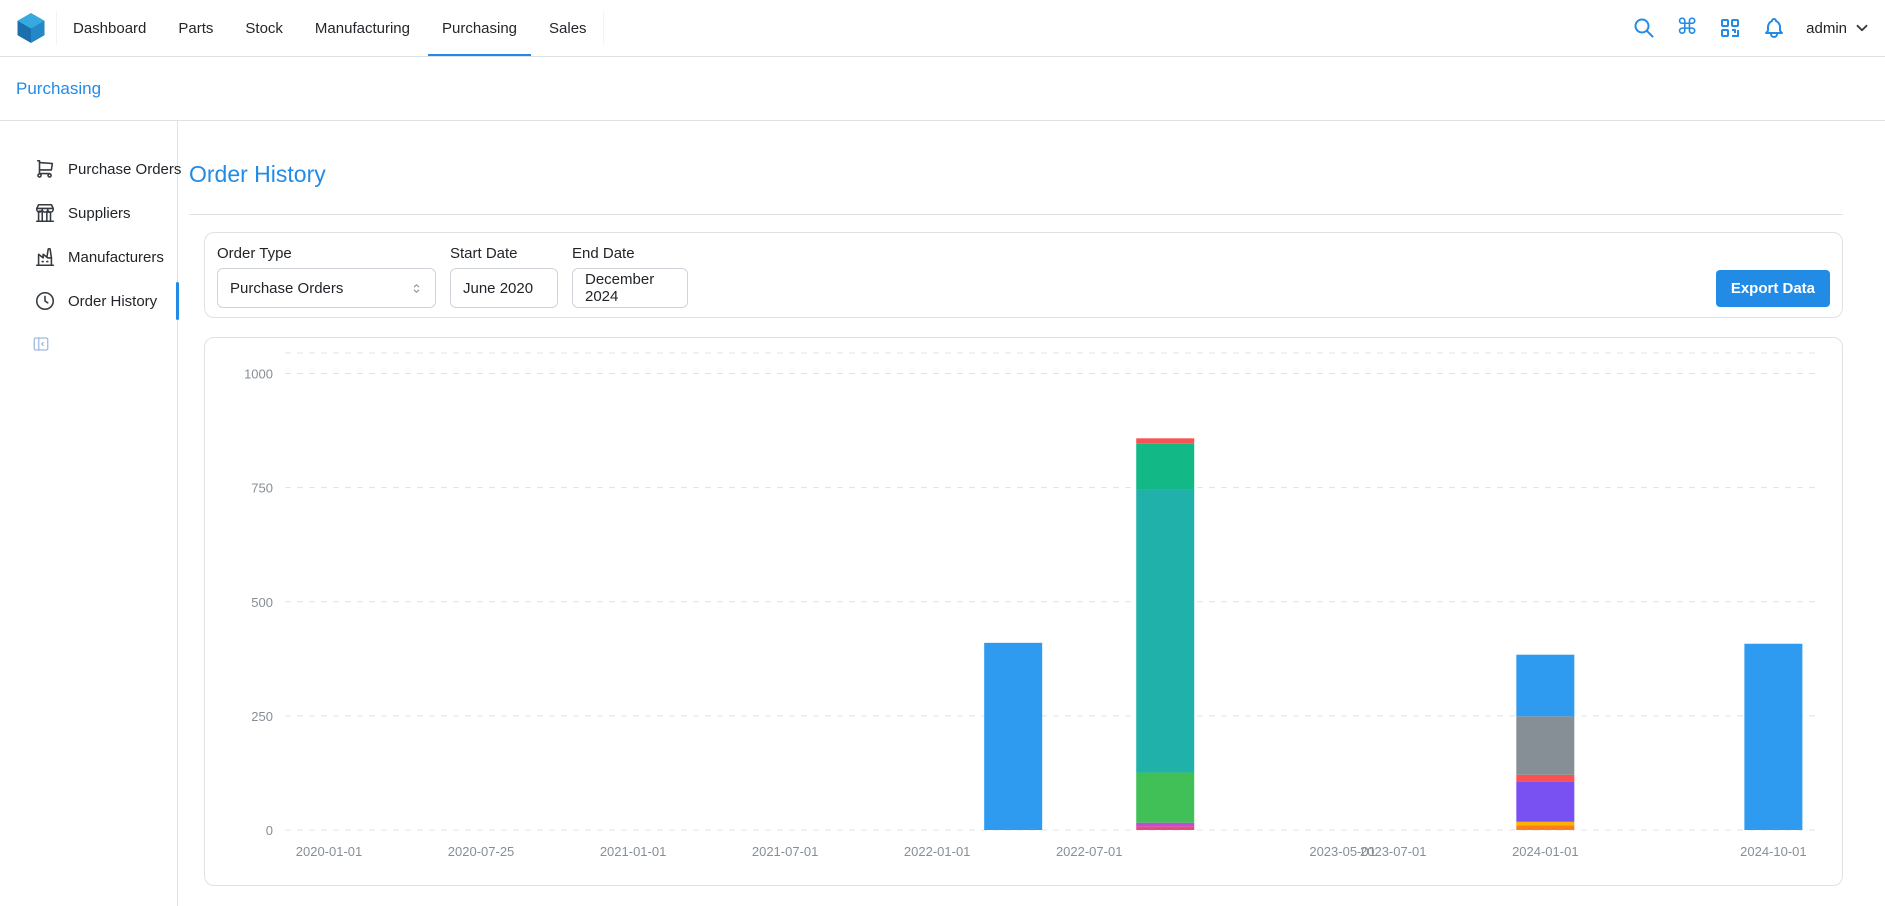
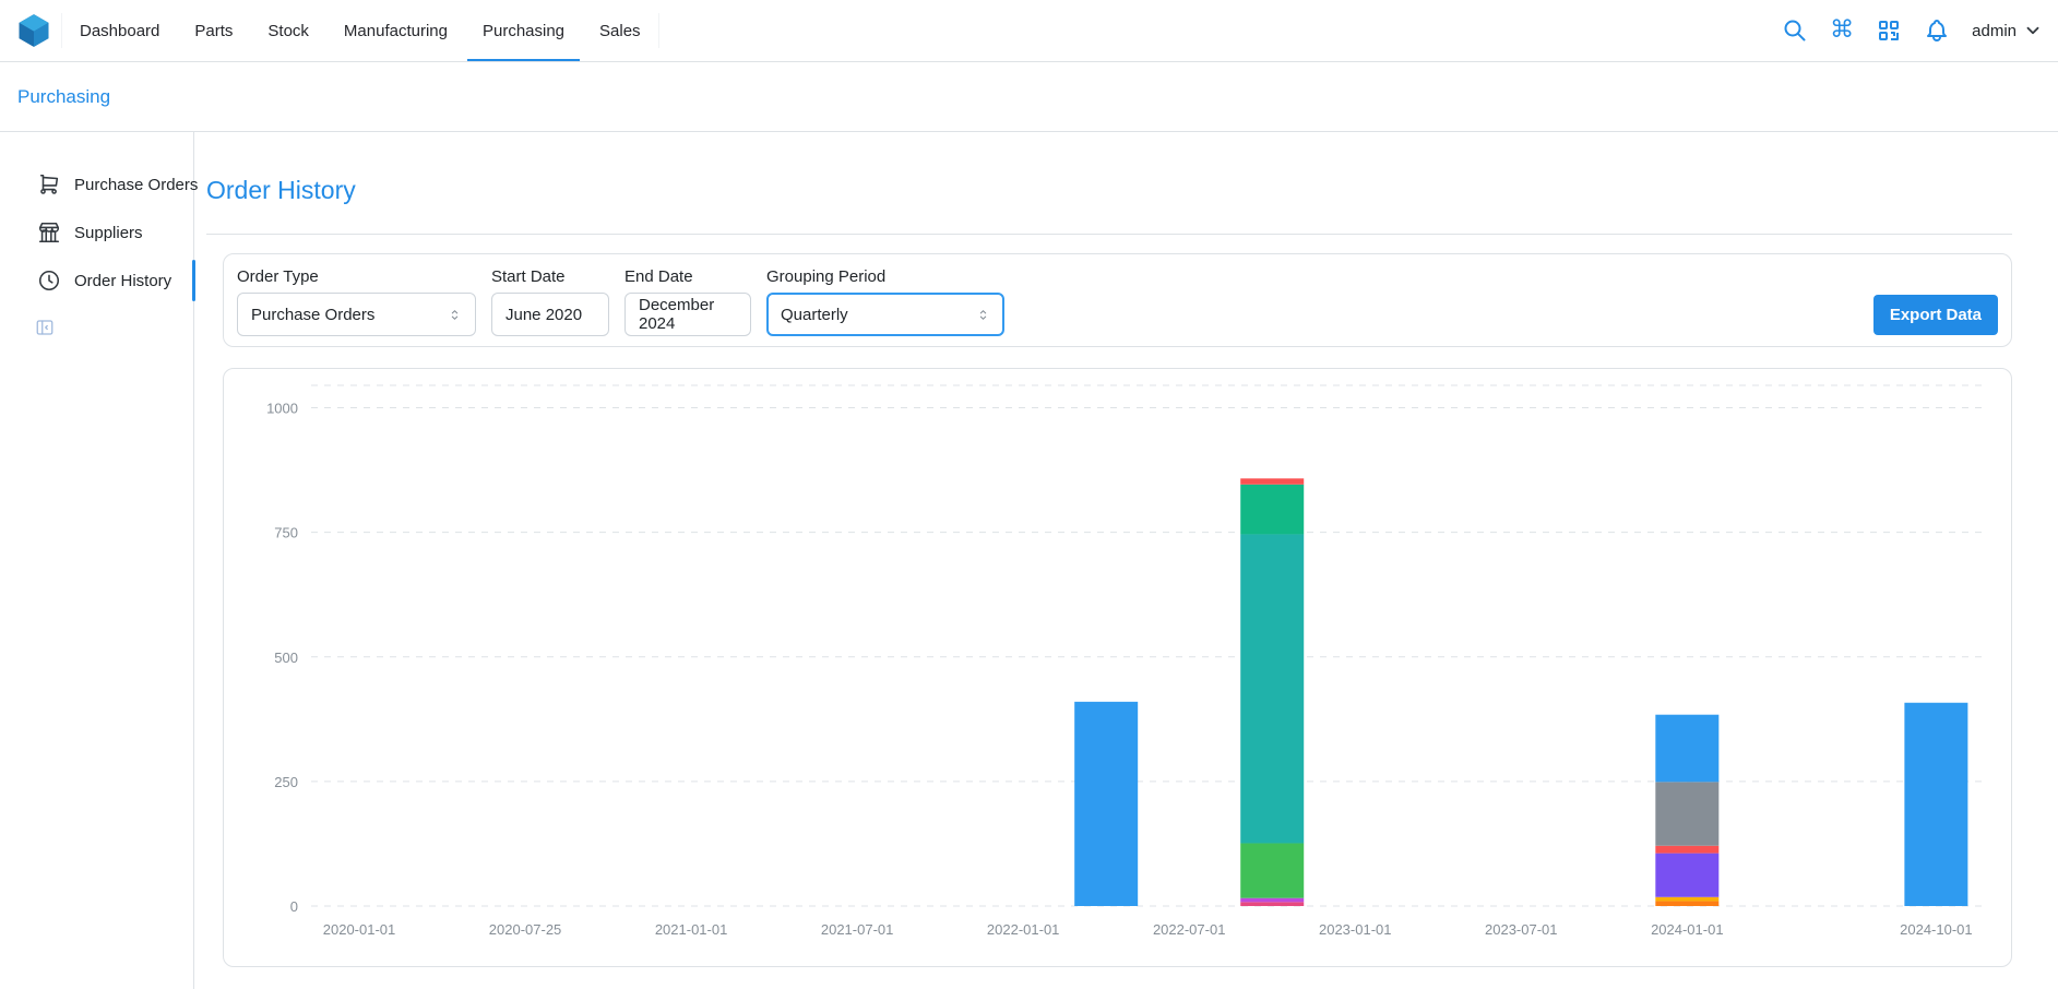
  Dashboard
  Parts
  Stock
  Manufacturing
  Purchasing
  Sales
  ⌘
  admin
  Purchasing
  Purchase Orders
  Suppliers
- Manufacturers
  Order History
  Order History
  Order Type
  Purchase Orders
  Start Date
  June 2020
  End Date
  December 2024
+ Grouping Period
+ Quarterly
  Export Data
  0
  250
  500
  750
  1000
  2020-01-01
  2020-07-25
  2021-01-01
  2021-07-01
  2022-01-01
  2022-07-01
- 2023-05-01
+ 2023-01-01
  2023-07-01
  2024-01-01
  2024-10-01
